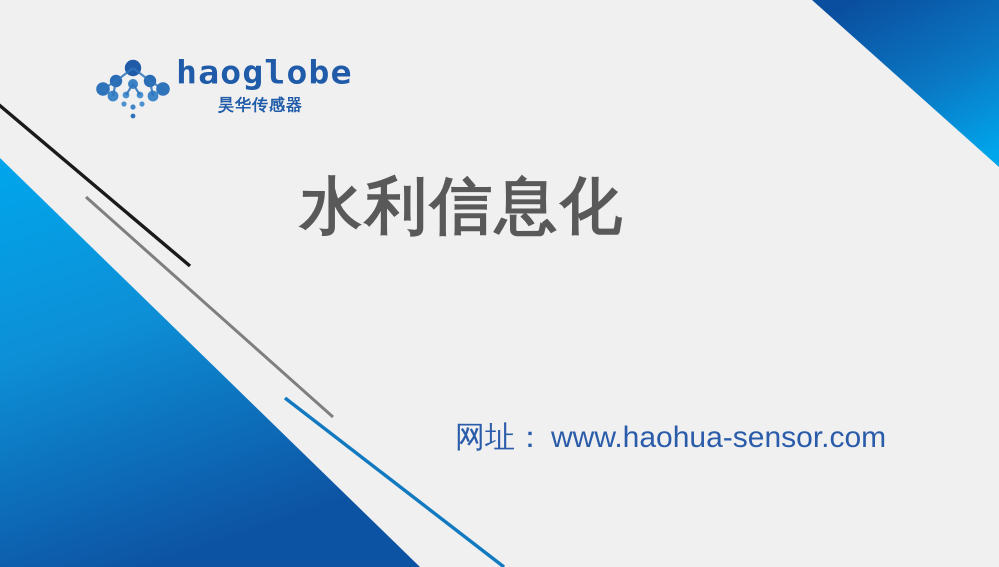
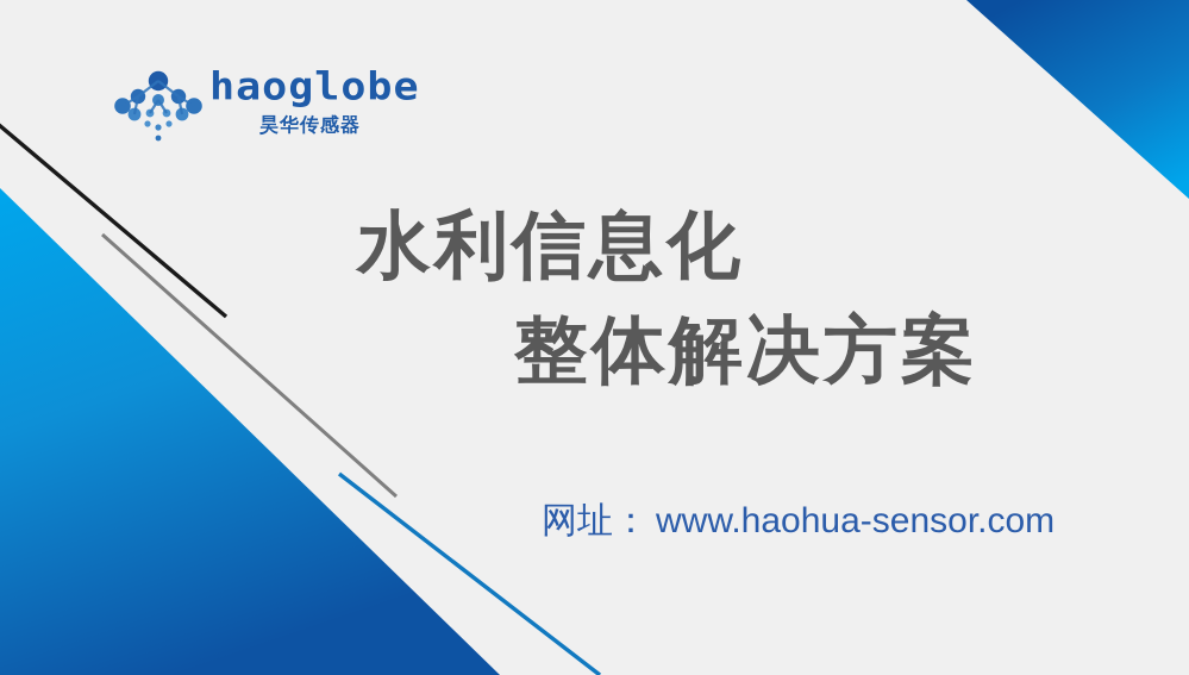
  haoglobe
  昊华传感器
  水利信息化
+ 整体解决方案
  网址：
  www.haohua-sensor.com
